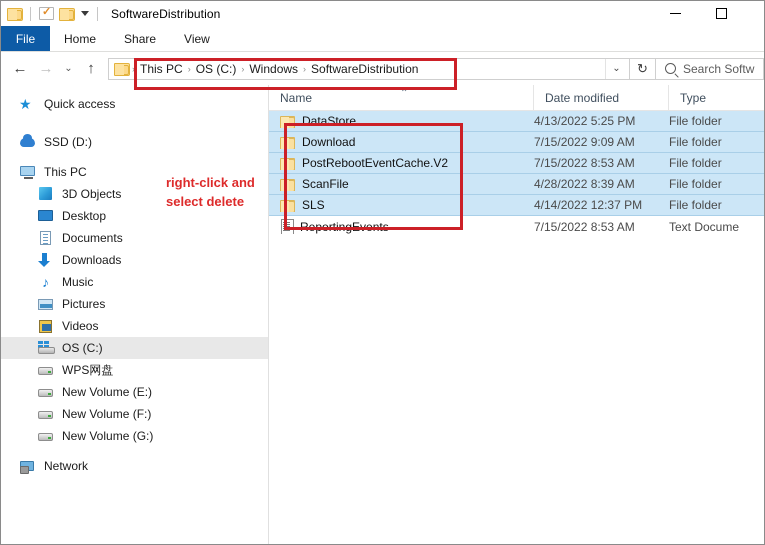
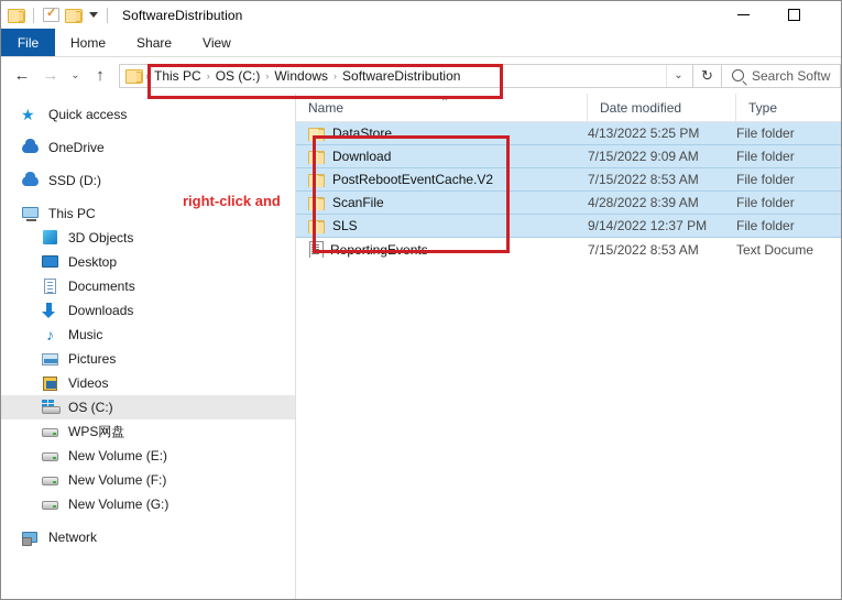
  SoftwareDistribution
  File
  Home
  Share
  View
  ←
  →
  ⌄
  ↑
  ›
  This PC
  ›
  OS (C:)
  ›
  Windows
  ›
  SoftwareDistribution
  ⌄
  ↻
  Search Softw
  ★
  Quick access
+ OneDrive
  SSD (D:)
  This PC
  3D Objects
  Desktop
  Documents
  Downloads
  ♪
  Music
  Pictures
  Videos
  OS (C:)
  WPS网盘
  New Volume (E:)
  New Volume (F:)
  New Volume (G:)
  Network
  Name
  ⌃
  Date modified
  Type
  DataStore
  4/13/2022 5:25 PM
  File folder
  Download
  7/15/2022 9:09 AM
  File folder
  PostRebootEventCache.V2
  7/15/2022 8:53 AM
  File folder
  ScanFile
  4/28/2022 8:39 AM
  File folder
  SLS
- 4/14/2022 12:37 PM
+ 9/14/2022 12:37 PM
  File folder
  ReportingEvents
  7/15/2022 8:53 AM
  Text Docume
  right-click and
- select delete
